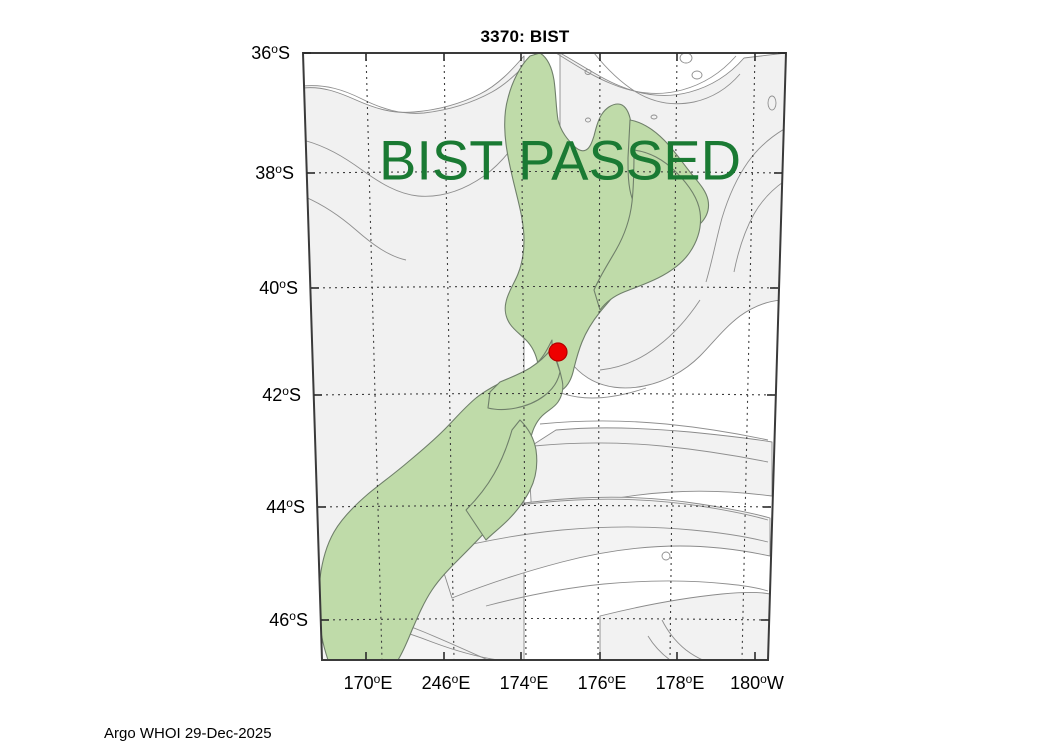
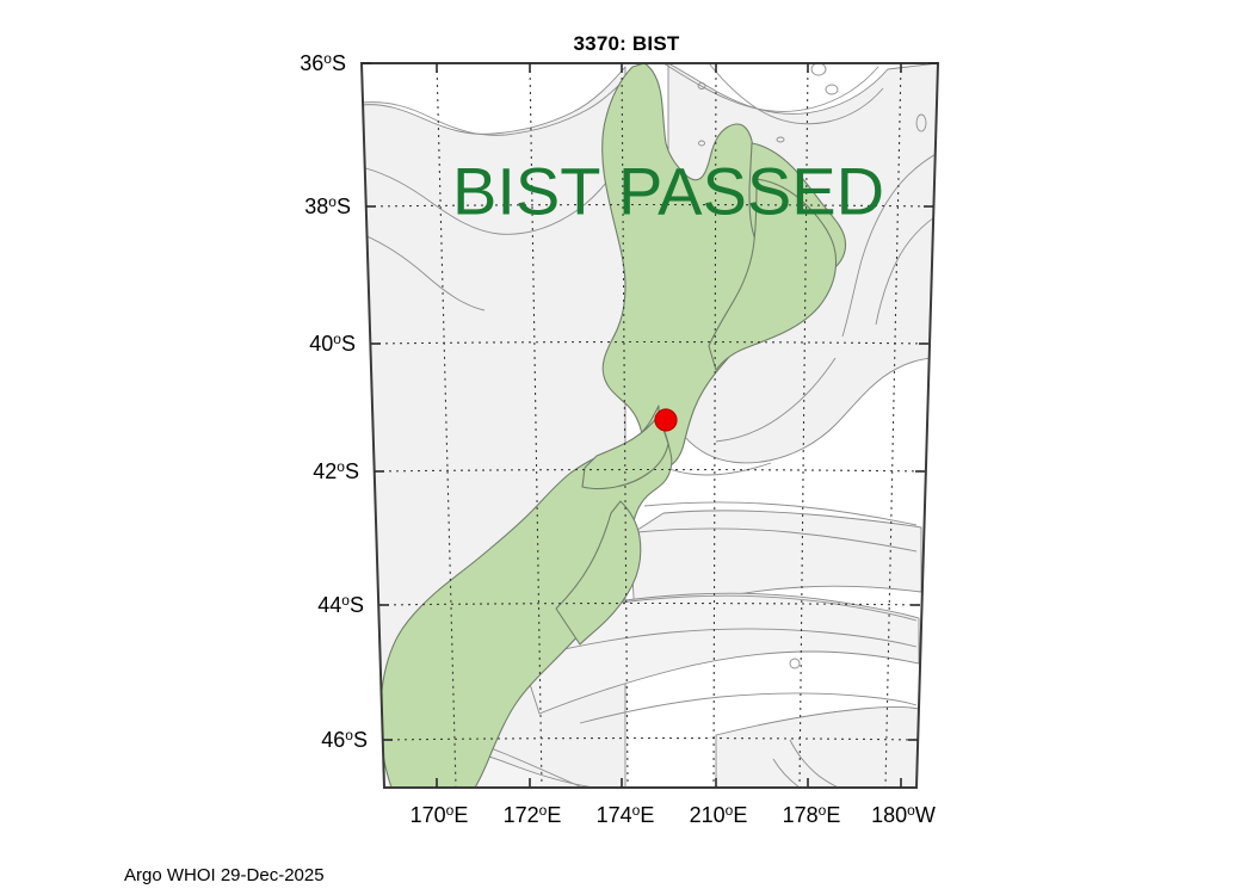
  3370: BIST
  36oS
  38oS
  40oS
  42oS
  44oS
  46oS
  170oE
- 246oE
+ 172oE
  174oE
- 176oE
+ 210oE
  178oE
  180oW
  BIST PASSED
  Argo WHOI 29-Dec-2025
